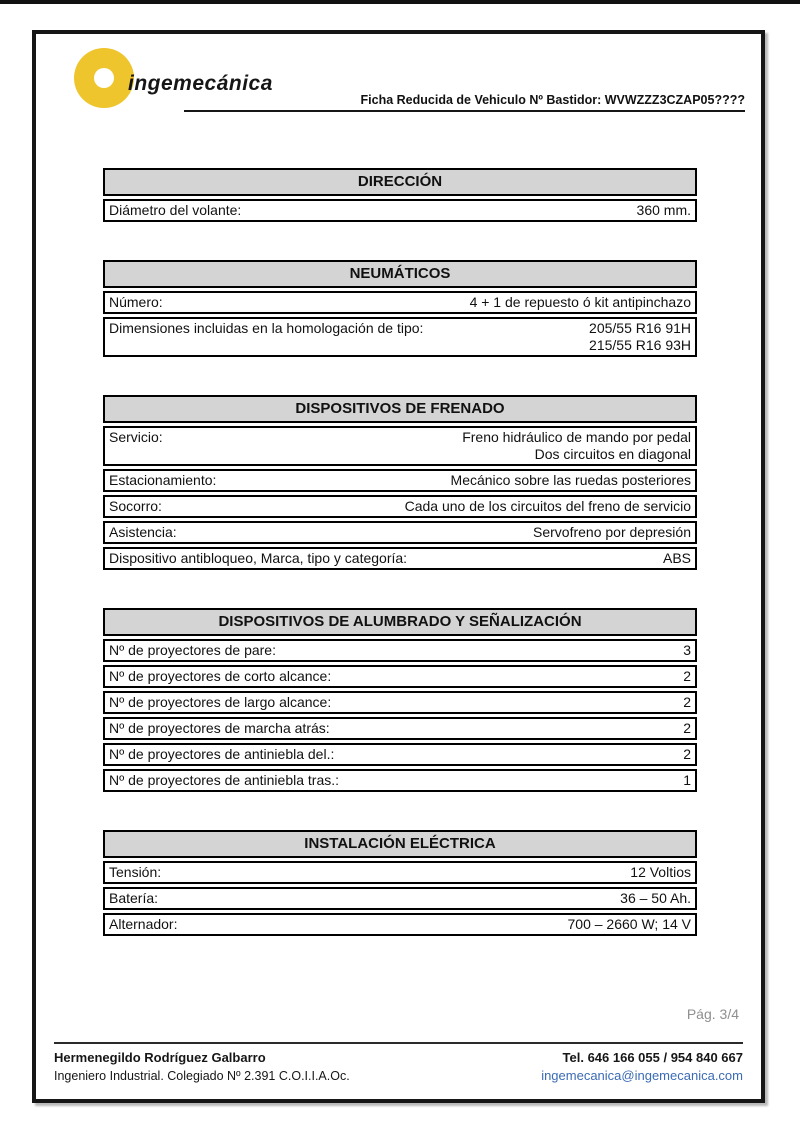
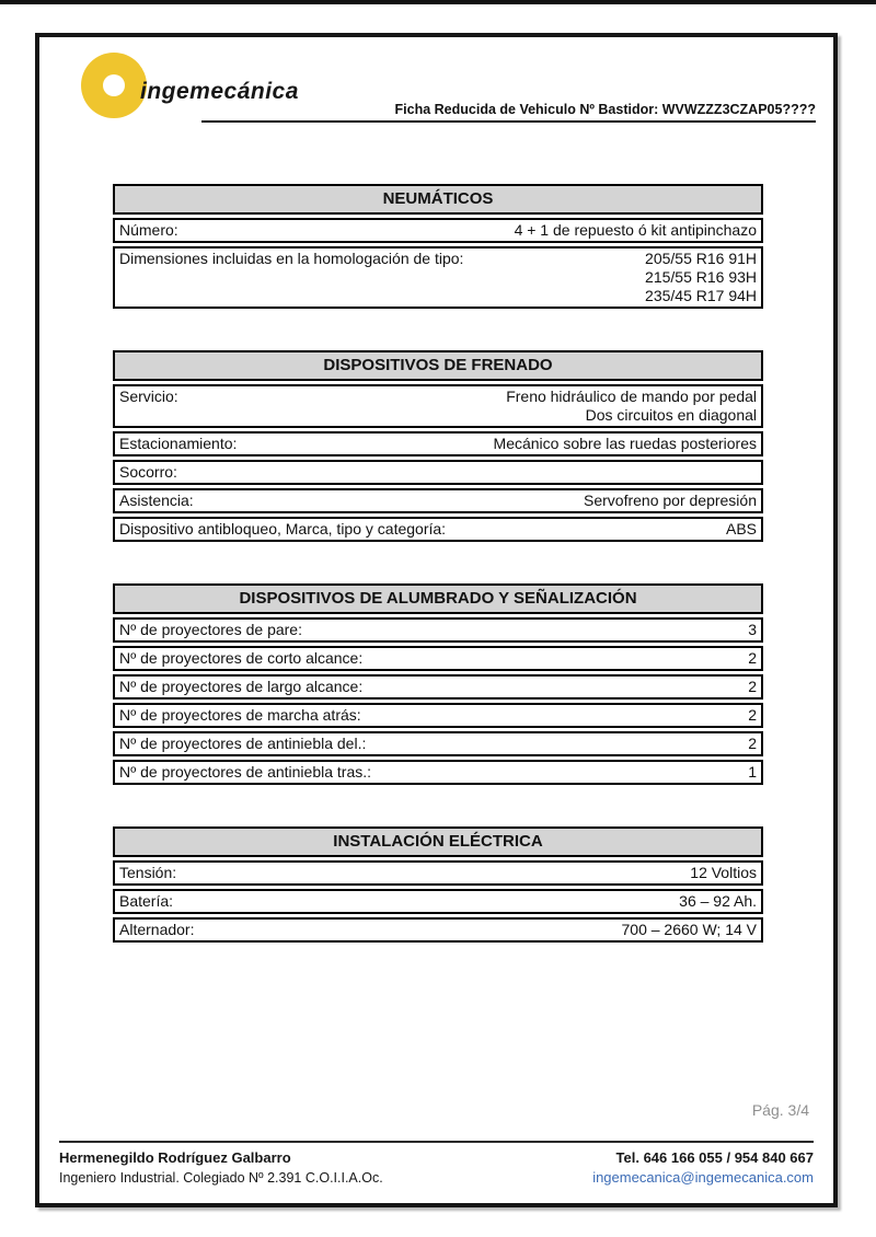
  ingemecánica
  Ficha Reducida de Vehiculo Nº Bastidor: WVWZZZ3CZAP05????
- DIRECCIÓN
- Diámetro del volante:
- 360 mm.
  NEUMÁTICOS
  Número:
  4 + 1 de repuesto ó kit antipinchazo
  Dimensiones incluidas en la homologación de tipo:
  205/55 R16 91H
  215/55 R16 93H
+ 235/45 R17 94H
  DISPOSITIVOS DE FRENADO
  Servicio:
  Freno hidráulico de mando por pedal
  Dos circuitos en diagonal
  Estacionamiento:
  Mecánico sobre las ruedas posteriores
  Socorro:
- Cada uno de los circuitos del freno de servicio
  Asistencia:
  Servofreno por depresión
  Dispositivo antibloqueo, Marca, tipo y categoría:
  ABS
  DISPOSITIVOS DE ALUMBRADO Y SEÑALIZACIÓN
  Nº de proyectores de pare:
  3
  Nº de proyectores de corto alcance:
  2
  Nº de proyectores de largo alcance:
  2
  Nº de proyectores de marcha atrás:
  2
  Nº de proyectores de antiniebla del.:
  2
  Nº de proyectores de antiniebla tras.:
  1
  INSTALACIÓN ELÉCTRICA
  Tensión:
  12 Voltios
  Batería:
- 36 – 50 Ah.
+ 36 – 92 Ah.
  Alternador:
  700 – 2660 W; 14 V
  Pág. 3/4
  Hermenegildo Rodríguez Galbarro
  Ingeniero Industrial. Colegiado Nº 2.391 C.O.I.I.A.Oc.
  Tel. 646 166 055 / 954 840 667
  ingemecanica@ingemecanica.com
